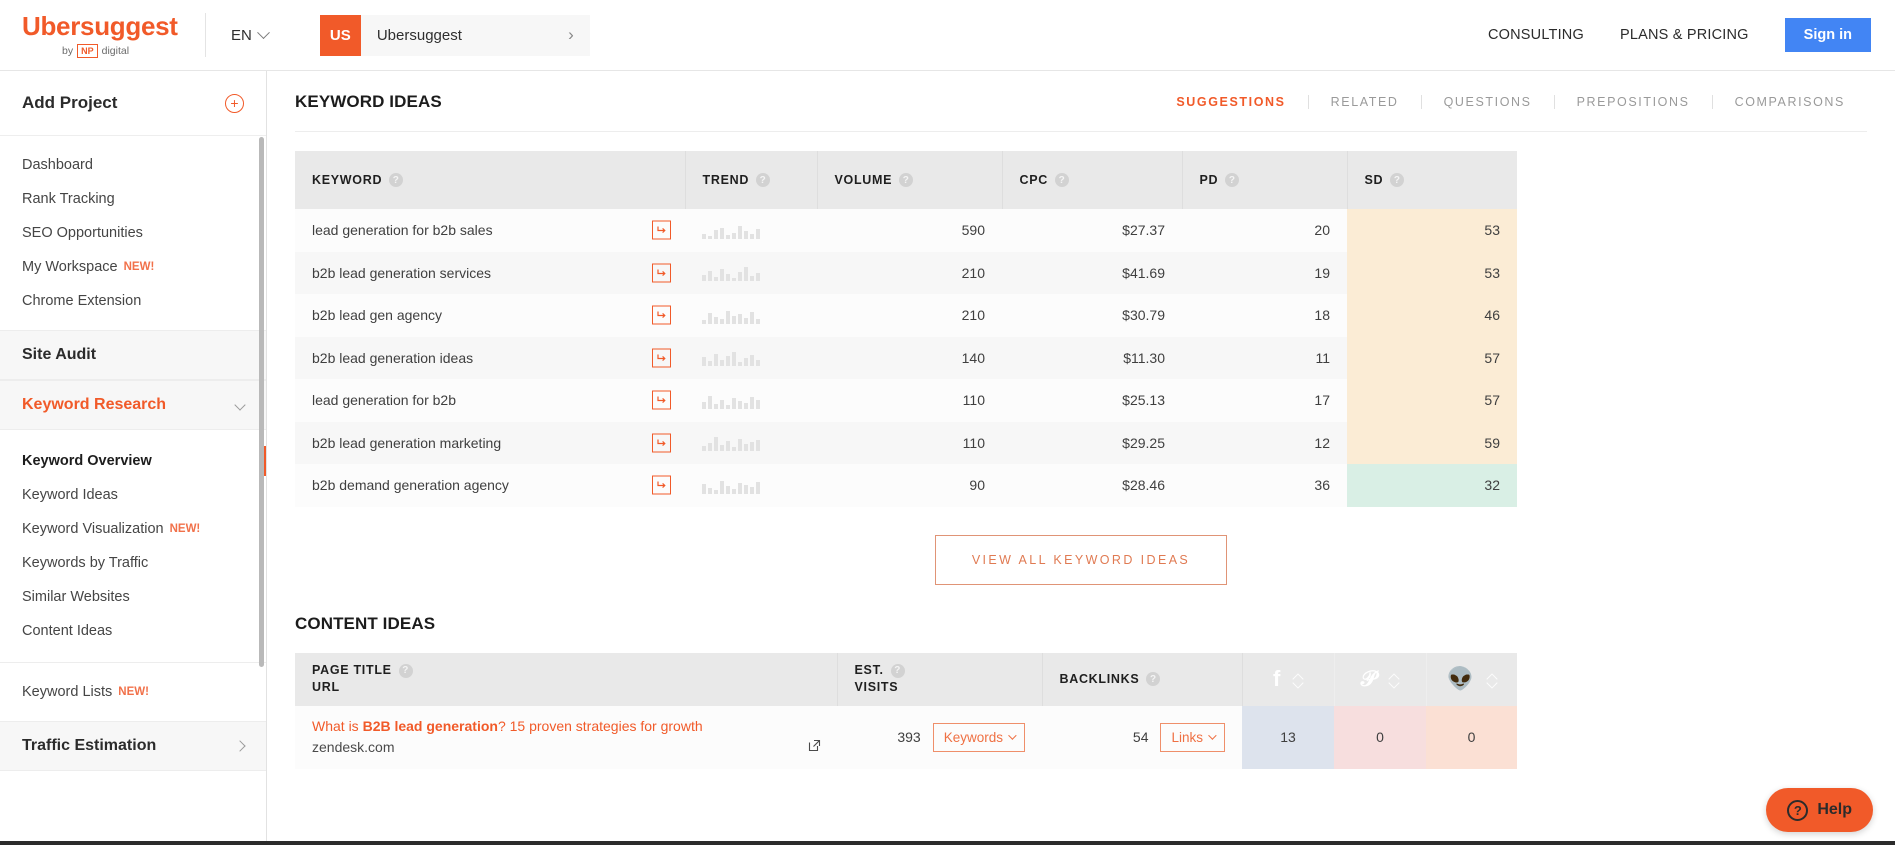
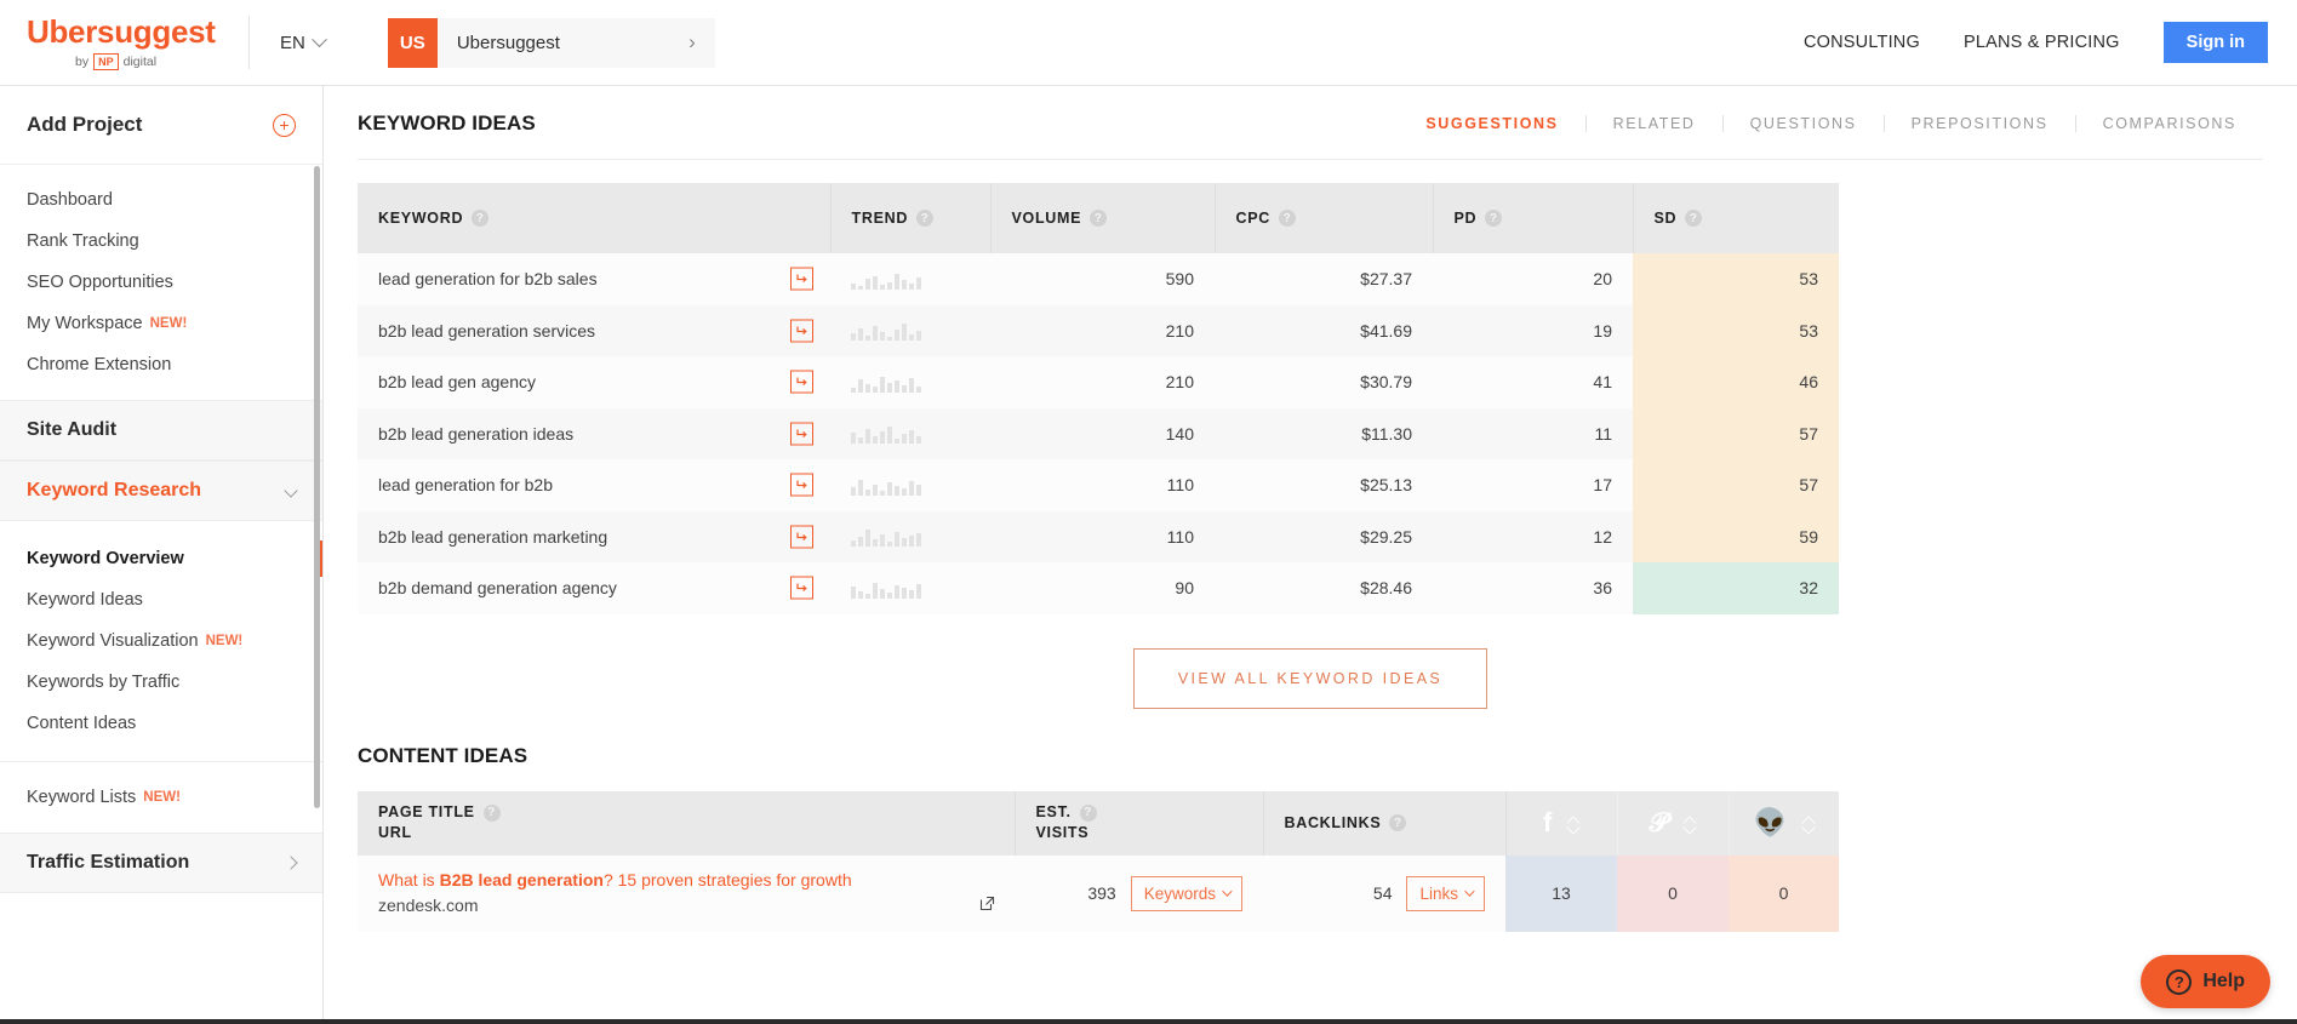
  Ubersuggest
  by
  NP
  digital
  EN
  US
  Ubersuggest
  ›
  CONSULTING
  PLANS & PRICING
  Sign in
  Add Project
  +
  Dashboard
  Rank Tracking
  SEO Opportunities
  My Workspace
  NEW!
  Chrome Extension
  Site Audit
  Keyword Research
  Keyword Overview
  Keyword Ideas
  Keyword Visualization
  NEW!
  Keywords by Traffic
- Similar Websites
  Content Ideas
  Keyword Lists
  NEW!
  Traffic Estimation
  KEYWORD IDEAS
  SUGGESTIONS
  RELATED
  QUESTIONS
  PREPOSITIONS
  COMPARISONS
  KEYWORD ?	TREND ?	VOLUME ?	CPC ?	PD ?	SD ?
  lead generation for b2b sales		590	$27.37	20	53
  b2b lead generation services		210	$41.69	19	53
- b2b lead gen agency		210	$30.79	18	46
+ b2b lead gen agency		210	$30.79	41	46
  b2b lead generation ideas		140	$11.30	11	57
  lead generation for b2b		110	$25.13	17	57
  b2b lead generation marketing		110	$29.25	12	59
  b2b demand generation agency		90	$28.46	36	32
  VIEW ALL KEYWORD IDEAS
  CONTENT IDEAS
  PAGE TITLE ? URL	EST. ? VISITS	BACKLINKS ?			👽
  What is B2B lead generation? 15 proven strategies for growthzendesk.com	393 Keywords	54 Links	13	0	0
  ?
  Help
